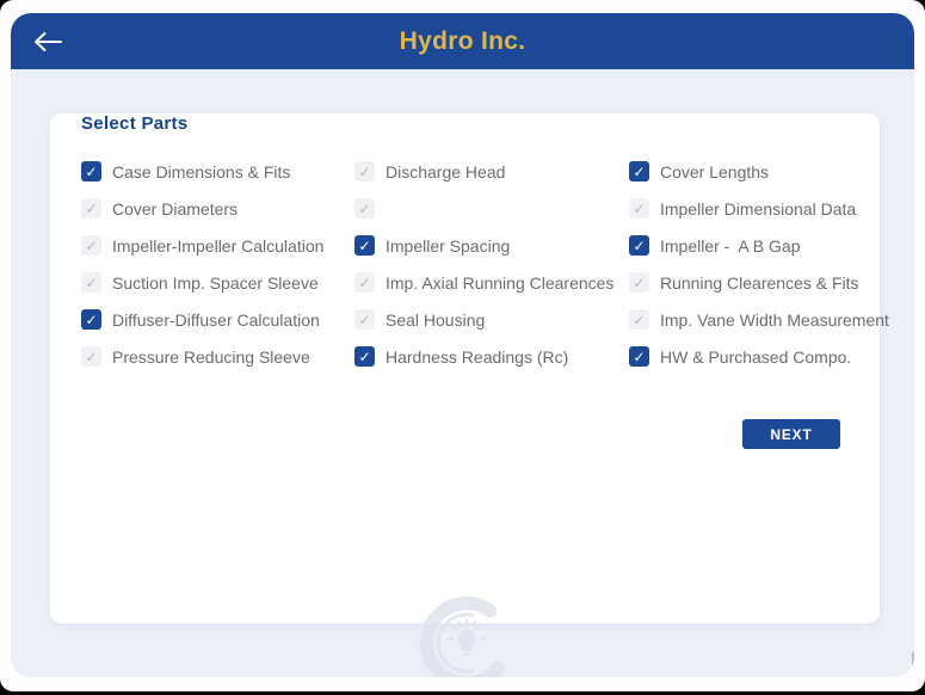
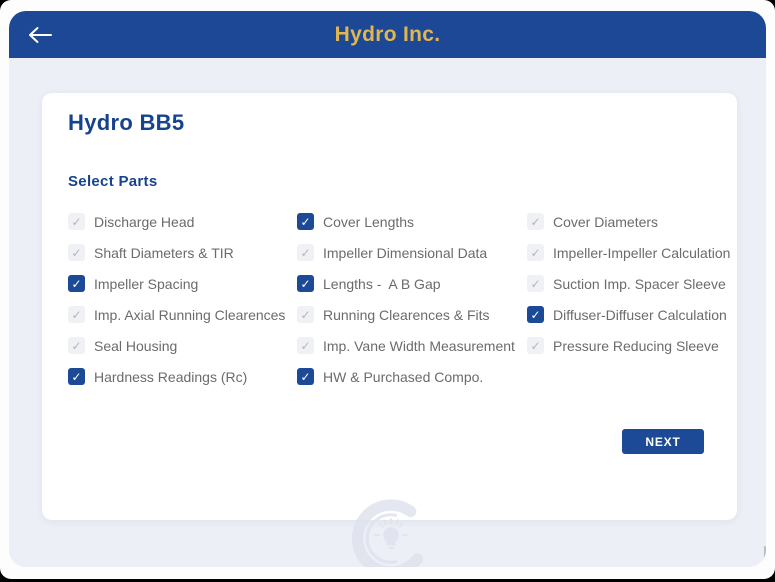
  Hydro Inc.
+ Hydro BB5
  Select Parts
- Case Dimensions & Fits
  Discharge Head
  Cover Lengths
  Cover Diameters
+ Shaft Diameters & TIR
  Impeller Dimensional Data
  Impeller-Impeller Calculation
  Impeller Spacing
- Impeller - A B Gap
+ Lengths - A B Gap
  Suction Imp. Spacer Sleeve
  Imp. Axial Running Clearences
  Running Clearences & Fits
  Diffuser-Diffuser Calculation
  Seal Housing
  Imp. Vane Width Measurement
  Pressure Reducing Sleeve
  Hardness Readings (Rc)
  HW & Purchased Compo.
  NEXT
